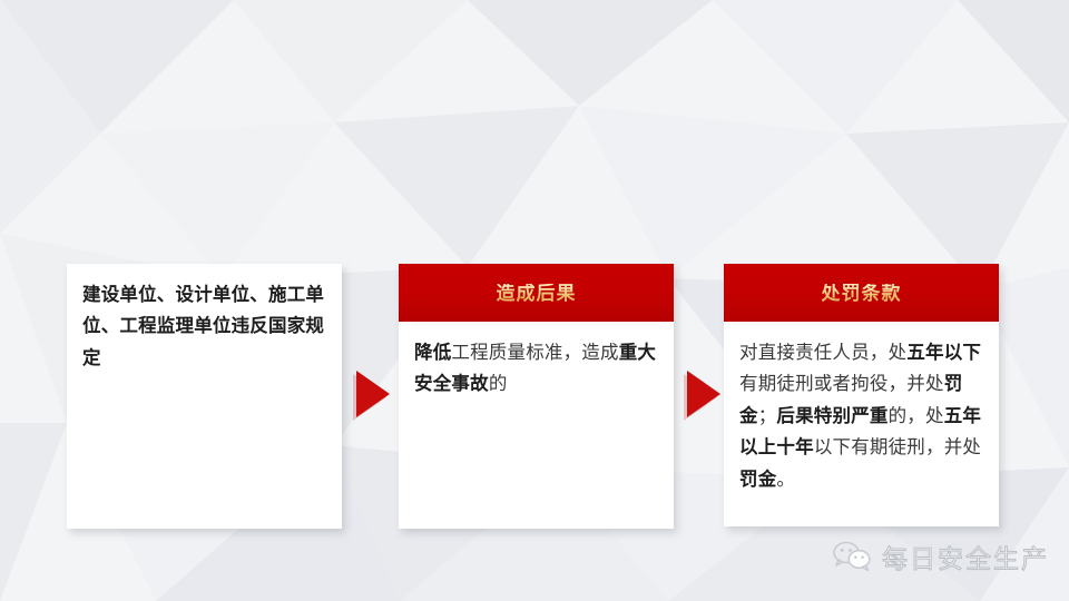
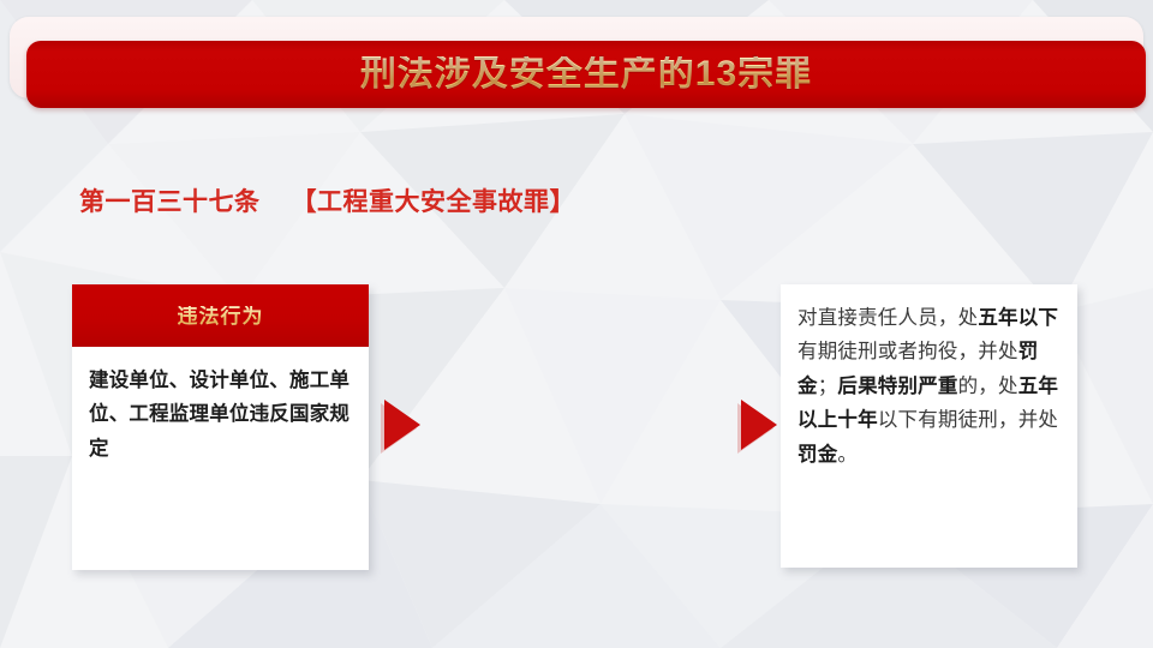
+ 刑法涉及安全生产的13宗罪
+ 第一百三十七条 【工程重大安全事故罪】
+ 违法行为
  建设单位、设计单位、施工单位、工程监理单位违反国家规定
- 造成后果
- 降低工程质量标准，造成重大安全事故的
- 处罚条款
  对直接责任人员，处五年以下有期徒刑或者拘役，并处罚金；后果特别严重的，处五年以上十年以下有期徒刑，并处罚金。
- 每日安全生产
